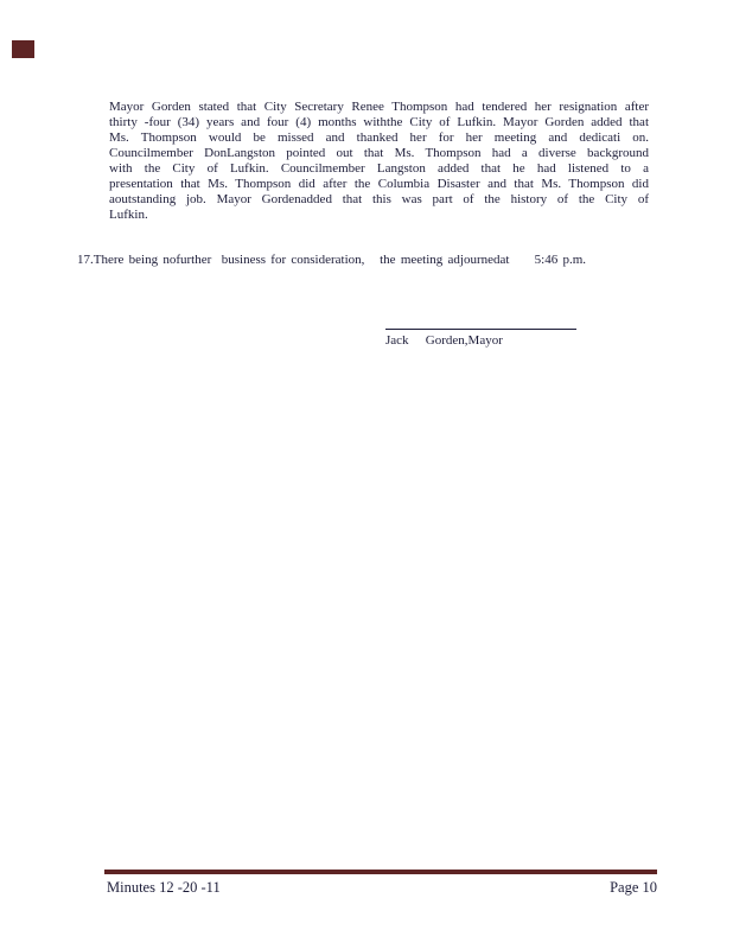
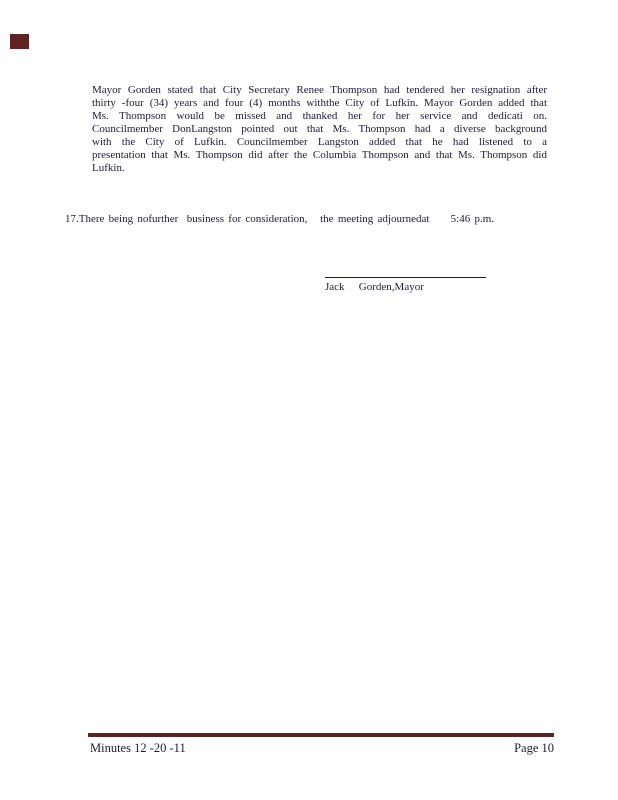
  Mayor Gorden stated that City Secretary Renee Thompson had tendered her resignation after
  thirty -four (34) years and four (4) months withthe City of Lufkin. Mayor Gorden added that
- Ms. Thompson would be missed and thanked her for her meeting and dedicati on.
+ Ms. Thompson would be missed and thanked her for her service and dedicati on.
  Councilmember DonLangston pointed out that Ms. Thompson had a diverse background
  with the City of Lufkin. Councilmember Langston added that he had listened to a
- presentation that Ms. Thompson did after the Columbia Disaster and that Ms. Thompson did
+ presentation that Ms. Thompson did after the Columbia Thompson and that Ms. Thompson did
- aoutstanding job. Mayor Gordenadded that this was part of the history of the City of
  Lufkin.
  17.There being nofurther business for consideration, the meeting adjournedat 5:46 p.m.
  Jack Gorden,Mayor
  Minutes 12 -20 -11
  Page 10
